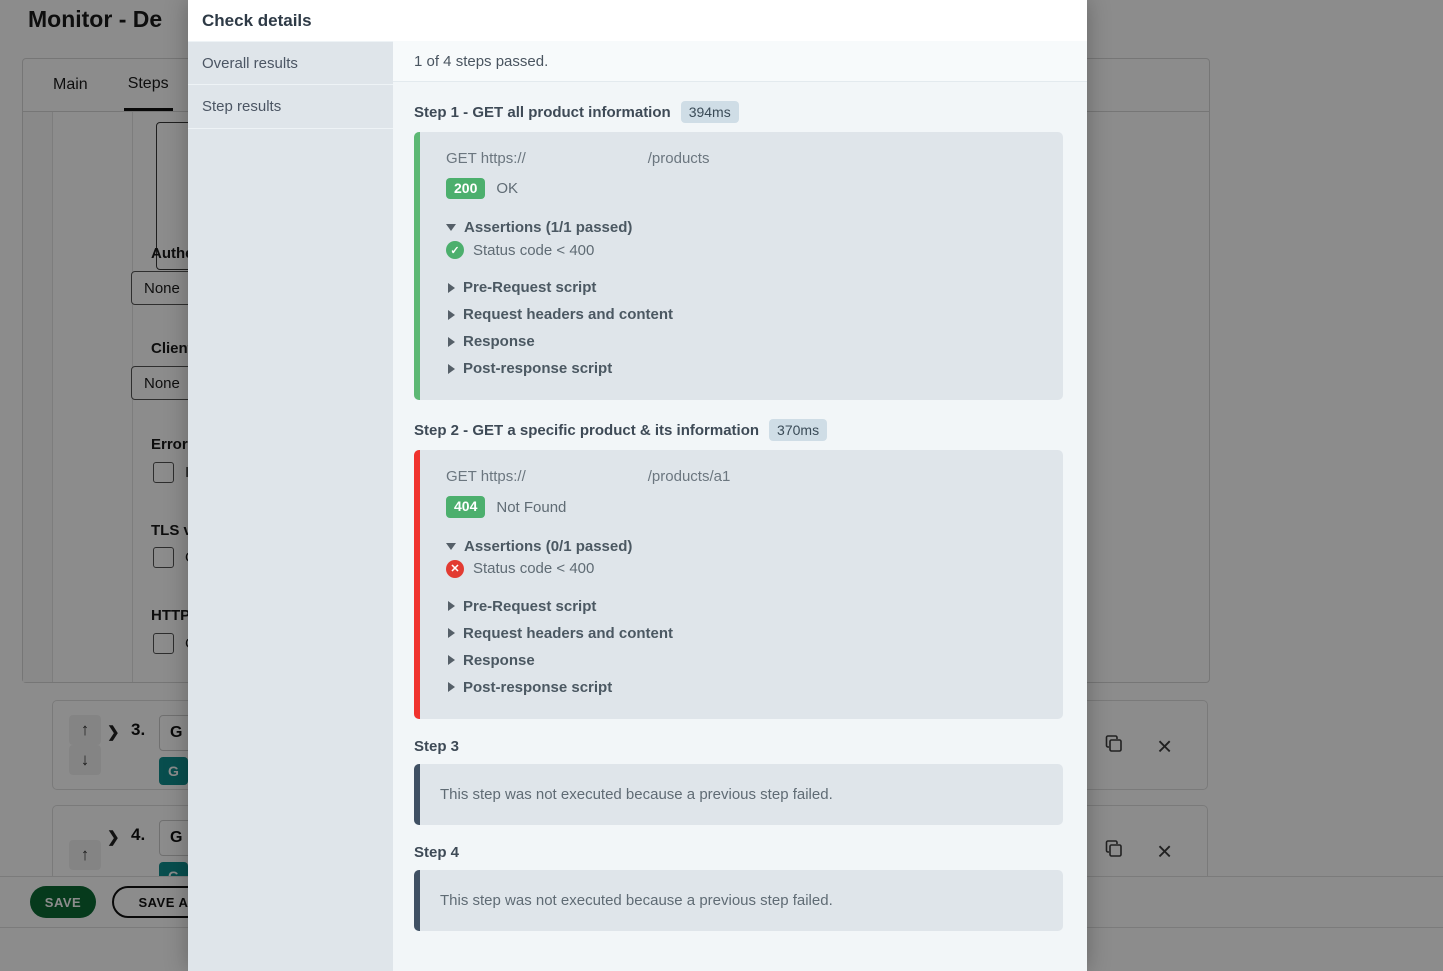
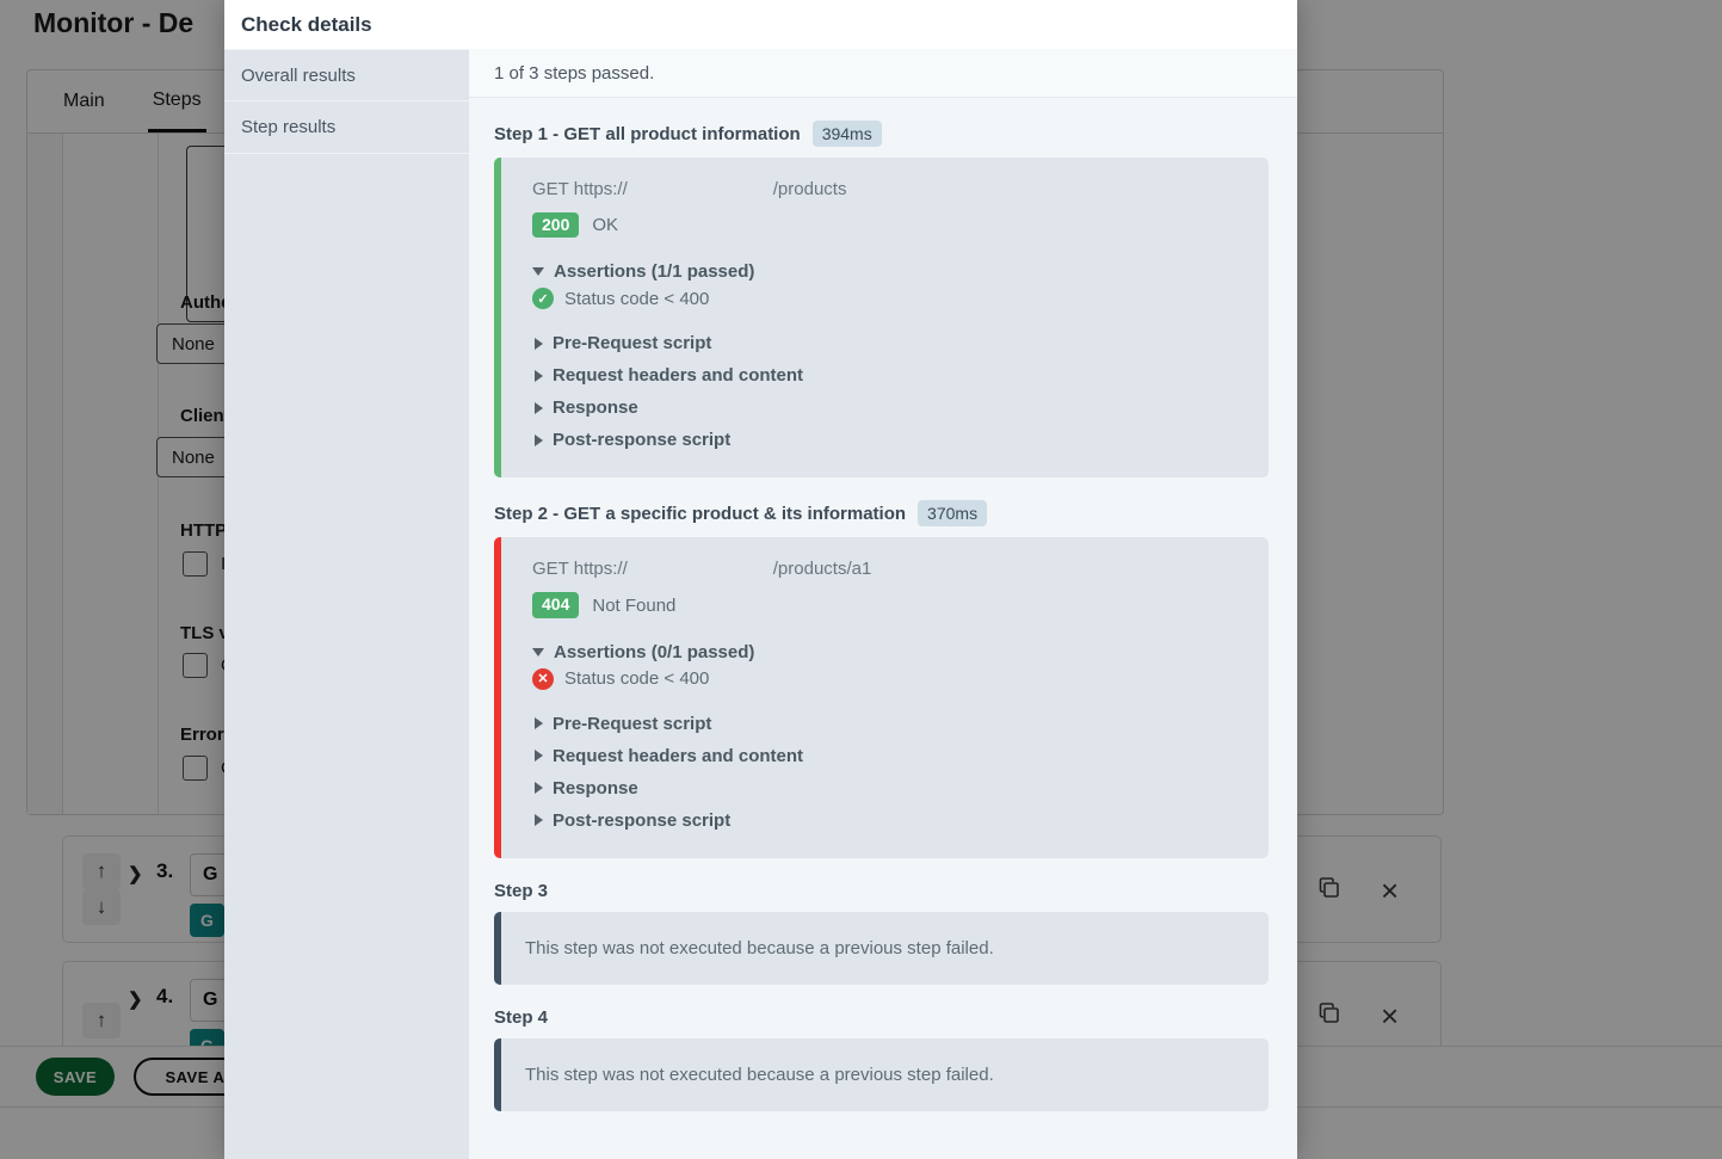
  Monitor - De
  Main
  Steps
  Auth
  None
  Clien
  None
- Error
+ HTTP
  TLS
- HTTP
+ Error
  ↑
  ↓
  ❯
  3.
  G
  G
  ×
  ↑
  ❯
  4.
  G
  ×
  SAVE
  SAVE A
  Check details
  Overall results
  Step results
- 1 of 4 steps passed.
+ 1 of 3 steps passed.
  Step 1 - GET all product information
  394ms
  GET https:// /products
  200
  OK
  Assertions (1/1 passed)
  ✓
  Status code < 400
  Pre-Request script
  Request headers and content
  Response
  Post-response script
  Step 2 - GET a specific product & its information
  370ms
  GET https:// /products/a1
  404
  Not Found
  Assertions (0/1 passed)
  ✕
  Status code < 400
  Pre-Request script
  Request headers and content
  Response
  Post-response script
  Step 3
  This step was not executed because a previous step failed.
  Step 4
  This step was not executed because a previous step failed.
